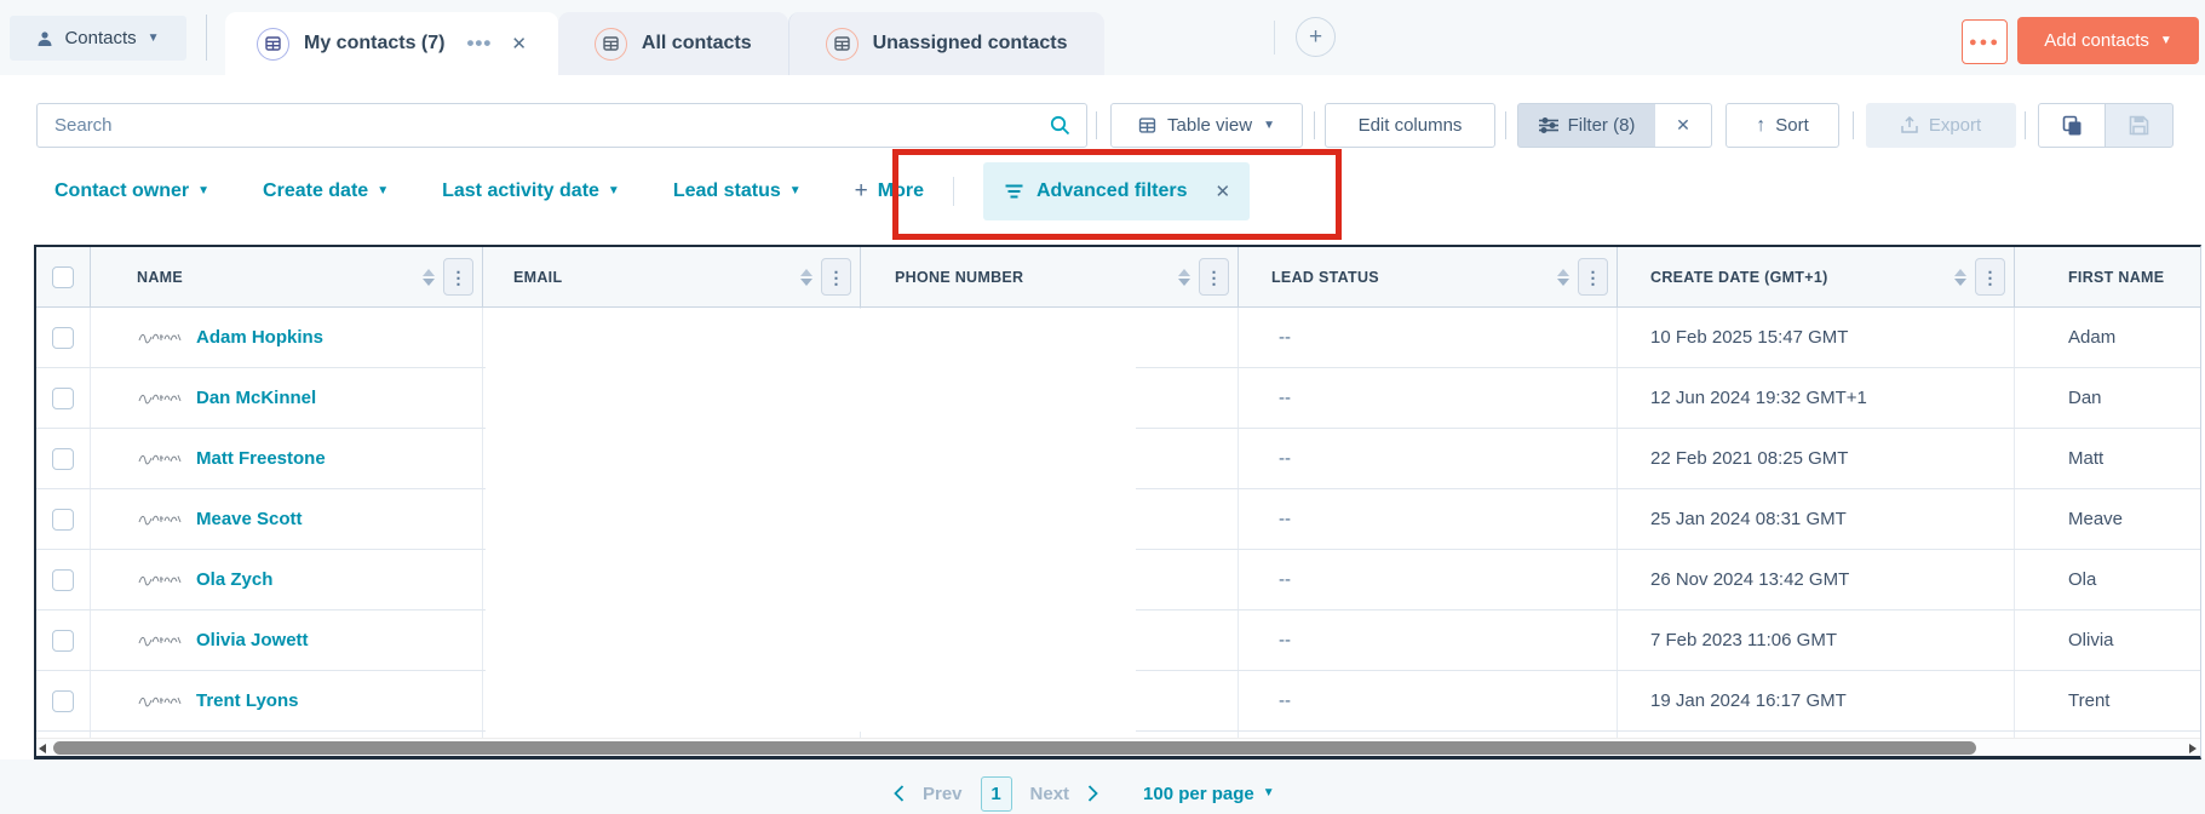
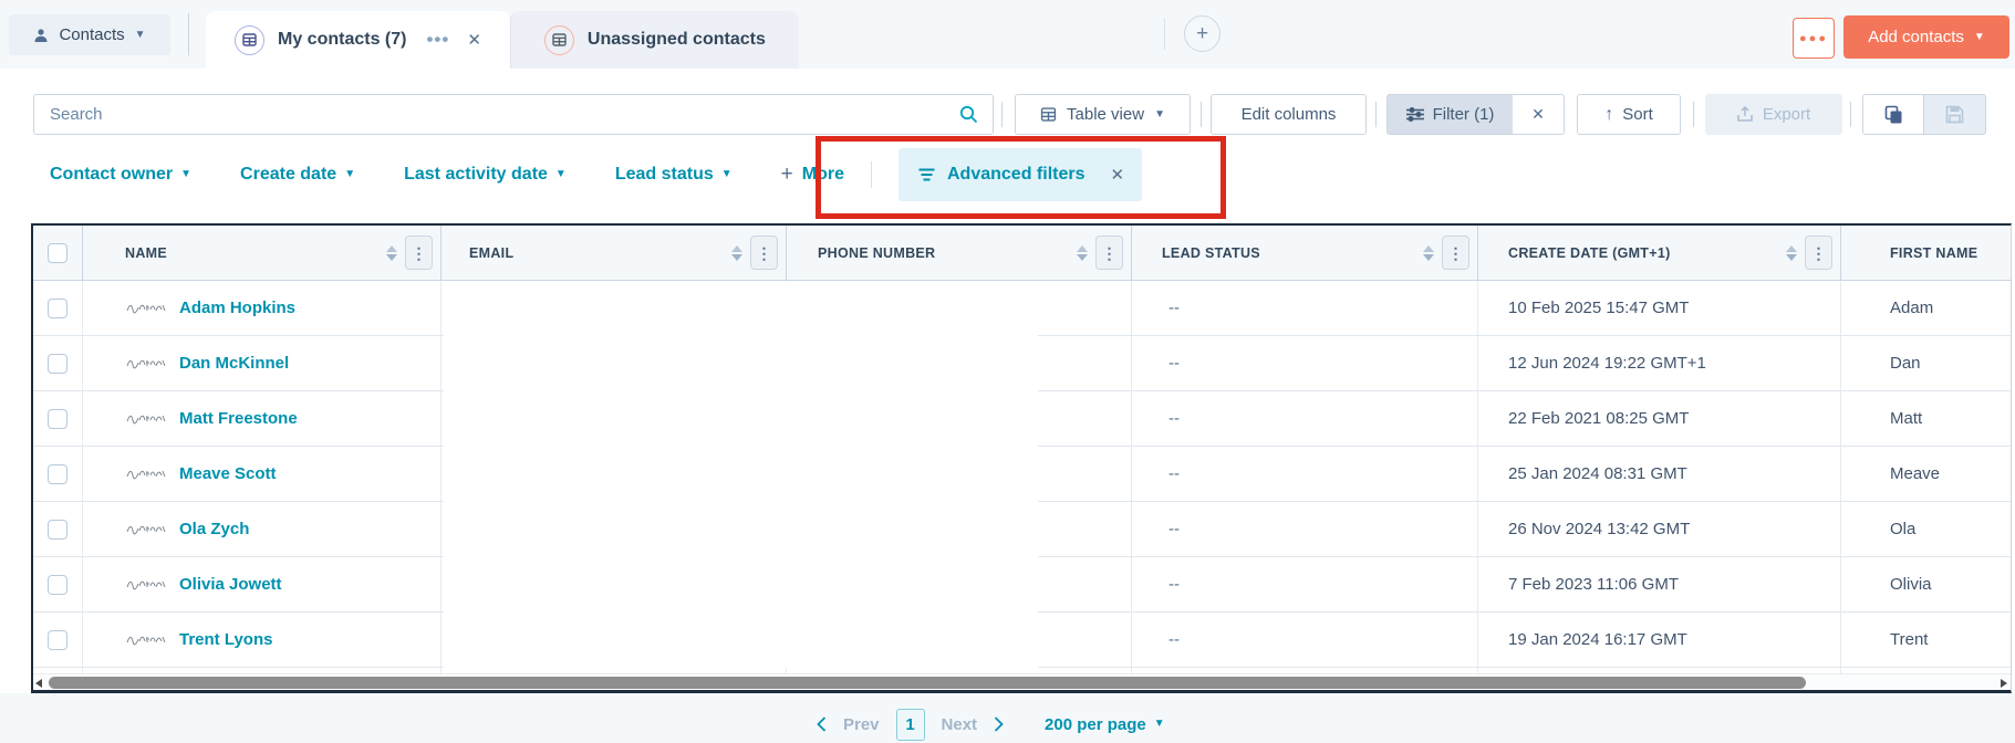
  Contacts
  ▼
  My contacts (7)
  •••
  ✕
- All contacts
  Unassigned contacts
  +
  ●●●
  Add contacts
  ▼
  Search
  Table view
  ▼
  Edit columns
- Filter (8)
+ Filter (1)
  ✕
  ↑
  Sort
  Export
  Contact owner
  ▼
  Create date
  ▼
  Last activity date
  ▼
  Lead status
  ▼
  +
  More
  Advanced filters
  ✕
  NAME
  ⋮
  EMAIL
  ⋮
  PHONE NUMBER
  ⋮
  LEAD STATUS
  ⋮
  CREATE DATE (GMT+1)
  ⋮
  FIRST NAME
  Adam Hopkins
  --
  10 Feb 2025 15:47 GMT
  Adam
  Dan McKinnel
  --
- 12 Jun 2024 19:32 GMT+1
+ 12 Jun 2024 19:22 GMT+1
  Dan
  Matt Freestone
  --
  22 Feb 2021 08:25 GMT
  Matt
  Meave Scott
  --
  25 Jan 2024 08:31 GMT
  Meave
  Ola Zych
  --
  26 Nov 2024 13:42 GMT
  Ola
  Olivia Jowett
  --
  7 Feb 2023 11:06 GMT
  Olivia
  Trent Lyons
  --
  19 Jan 2024 16:17 GMT
  Trent
  Prev
  1
  Next
- 100 per page
+ 200 per page
  ▼
